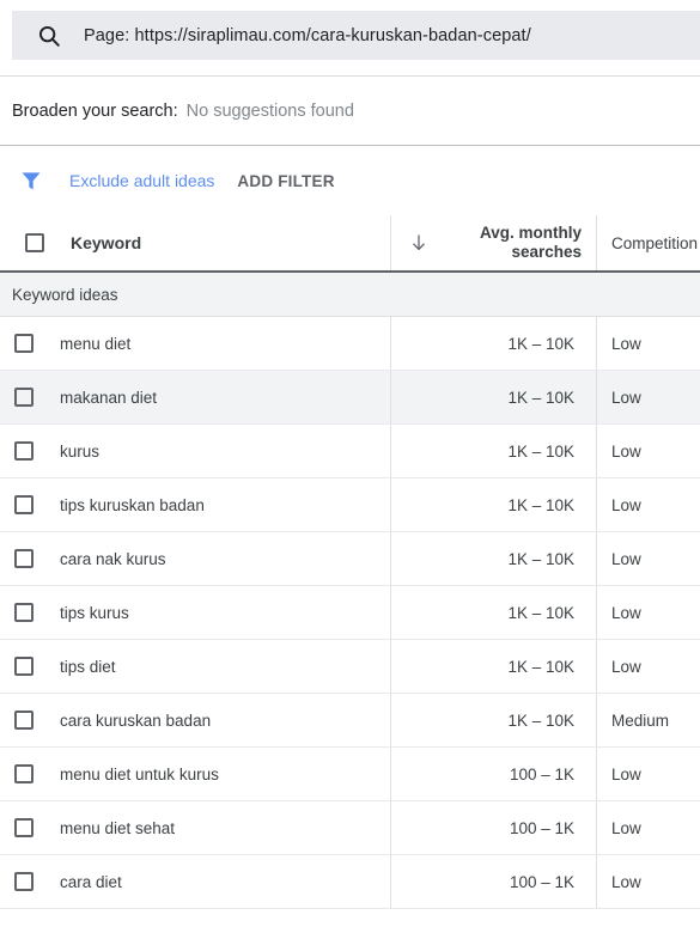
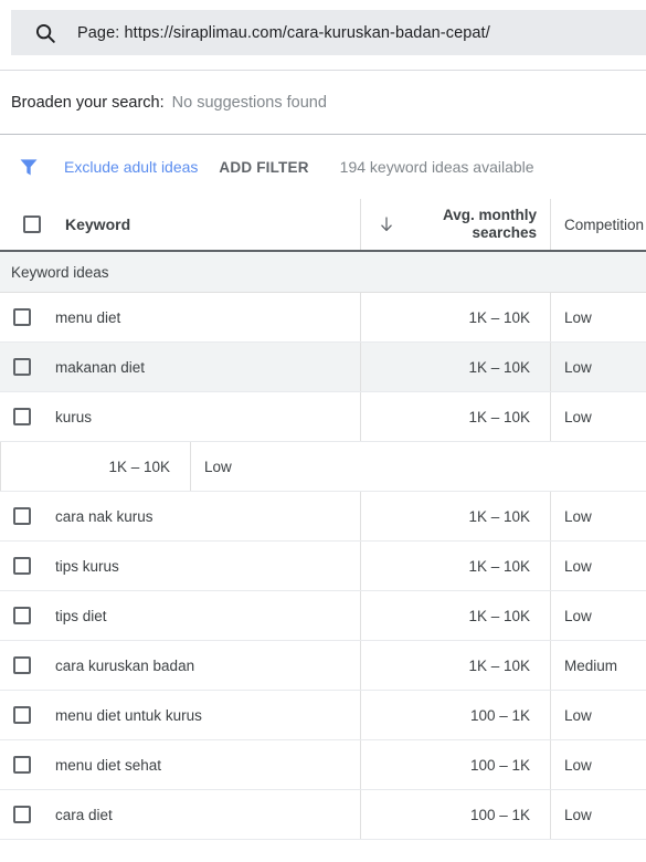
  Page: https://siraplimau.com/cara-kuruskan-badan-cepat/
  Broaden your search:
  No suggestions found
  Exclude adult ideas
  ADD FILTER
+ 194 keyword ideas available
  Keyword
  Avg. monthly
  searches
  Competition
  Keyword ideas
  menu diet
  1K – 10K
  Low
  makanan diet
  1K – 10K
  Low
  kurus
  1K – 10K
  Low
- tips kuruskan badan
  1K – 10K
  Low
  cara nak kurus
  1K – 10K
  Low
  tips kurus
  1K – 10K
  Low
  tips diet
  1K – 10K
  Low
  cara kuruskan badan
  1K – 10K
  Medium
  menu diet untuk kurus
  100 – 1K
  Low
  menu diet sehat
  100 – 1K
  Low
  cara diet
  100 – 1K
  Low
